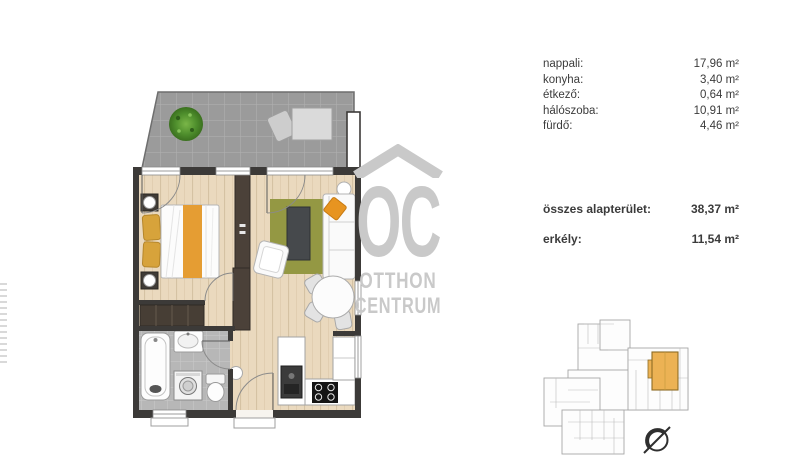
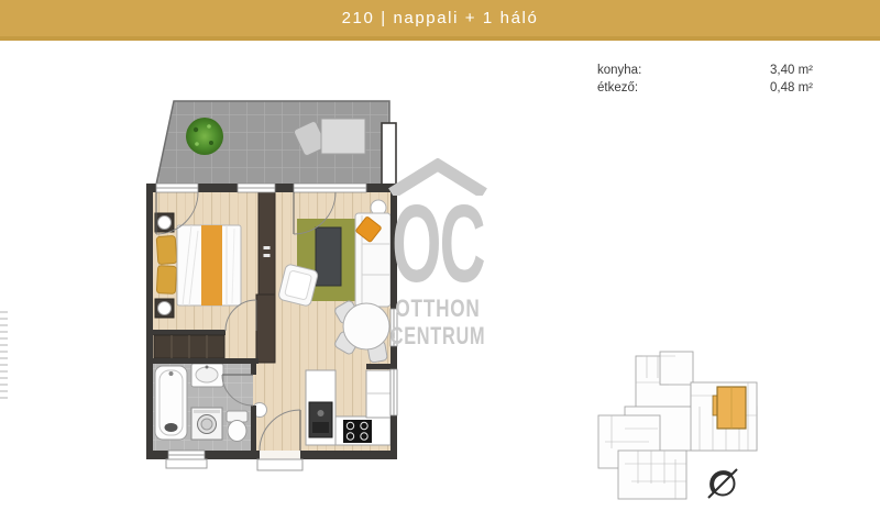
+ 210 | nappali + 1 háló
  OC
  OTTHON
  CENTRUM
- nappali:
- 17,96 m²
  konyha:
  3,40 m²
  étkező:
- 0,64 m²
+ 0,48 m²
- hálószoba:
- 10,91 m²
- fürdő:
- 4,46 m²
- összes alapterület:
- 38,37 m²
- erkély:
- 11,54 m²
